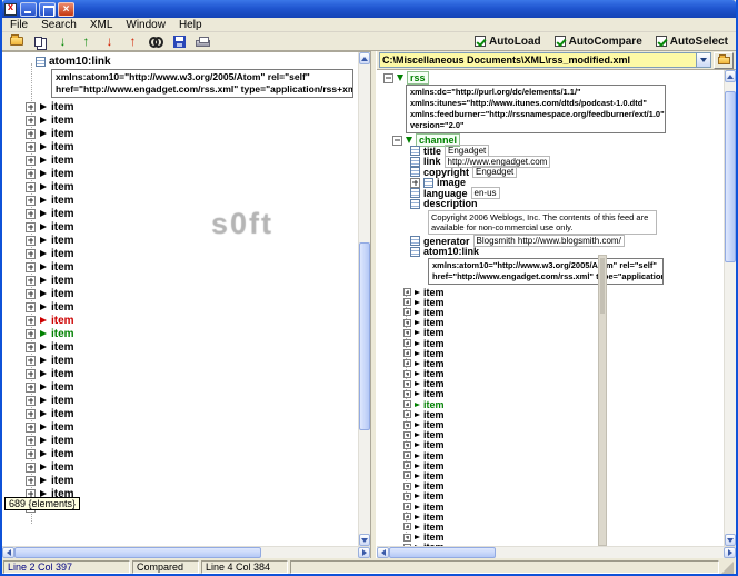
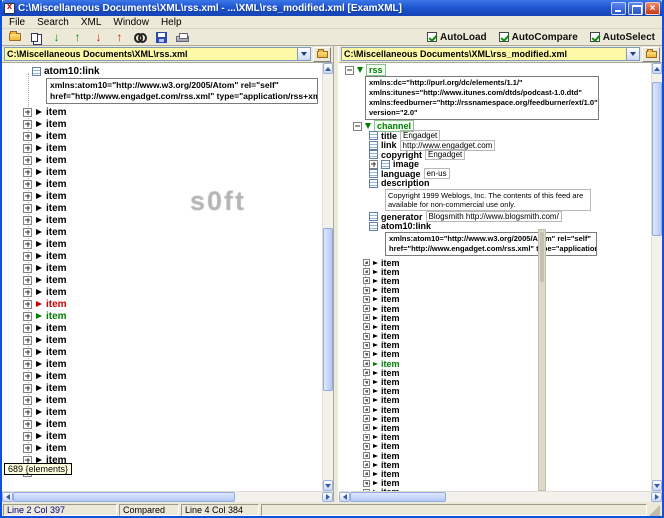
+ C:\Miscellaneous Documents\XML\rss.xml - ...\XML\rss_modified.xml [ExamXML]
  ×
  File
  Search
  XML
  Window
  Help
  AutoLoad
  AutoCompare
  AutoSelect
+ C:\Miscellaneous Documents\XML\rss.xml
  atom10:link
  xmlns:atom10="http://www.w3.org/2005/Atom" rel="self"
  href="http://www.engadget.com/rss.xml" type="application/rss+xm
  item
  item
  item
  item
  item
  item
  item
  item
  item
  item
  item
  item
  item
  item
  item
  item
  item
  item
  item
  item
  item
  item
  item
  item
  item
  item
  item
  item
  item
  item
  689 {elements}
  C:\Miscellaneous Documents\XML\rss_modified.xml
  rss
  xmlns:dc="http://purl.org/dc/elements/1.1/"
  xmlns:itunes="http://www.itunes.com/dtds/podcast-1.0.dtd"
  xmlns:feedburner="http://rssnamespace.org/feedburner/ext/1.0"
  version="2.0"
  channel
  title
  Engadget
  link
  http://www.engadget.com
  copyright
  Engadget
  image
  language
  en-us
  description
- Copyright 2006 Weblogs, Inc. The contents of this feed are available for non-commercial use only.
+ Copyright 1999 Weblogs, Inc. The contents of this feed are available for non-commercial use only.
  generator
  Blogsmith http://www.blogsmith.com/
  atom10:link
  xmlns:atom10="http://www.w3.org/2005/Am" rel="self"
  href="http://www.engadget.com/rss.xml"e="applicatio
  item
  item
  item
  item
  item
  item
  item
  item
  item
  item
  item
  item
  item
  item
  item
  item
  item
  item
  item
  item
  item
  item
  item
  item
  item
  Line 2 Col 397
  Compared
  Line 4 Col 384
  s0ft
